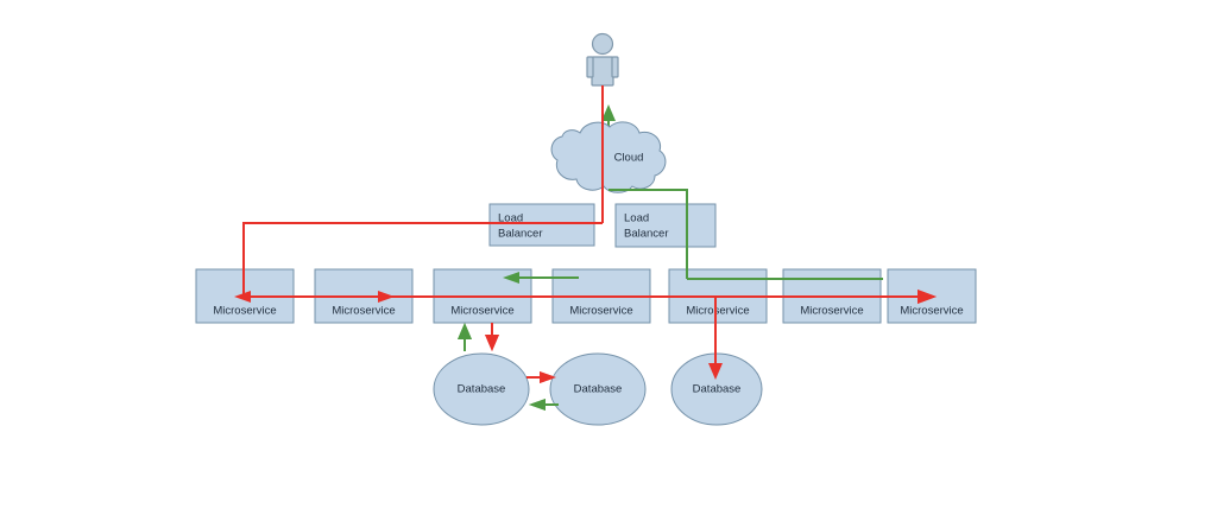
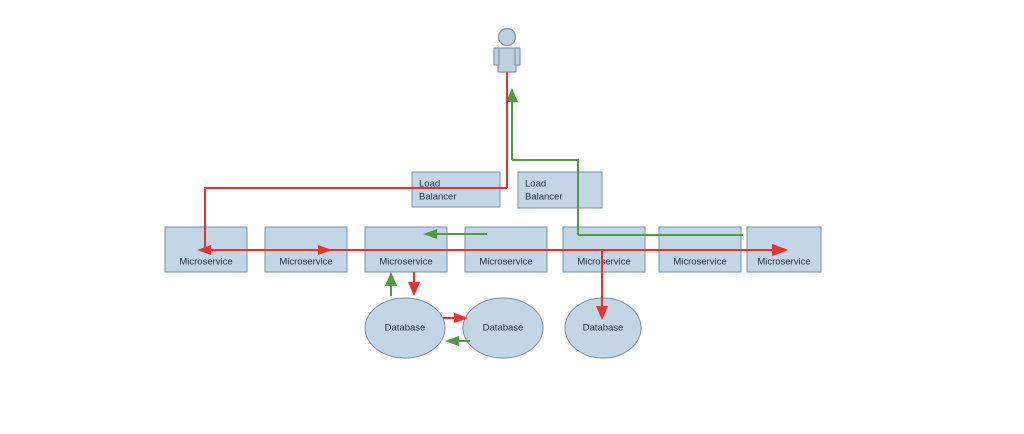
- Cloud
  Load
  Balancer
  Load
  Balancer
  Microservice
  Microservice
  Microservice
  Microservice
  Microervice
  Microservice
  Microservice
  Database
  Database
  Database
